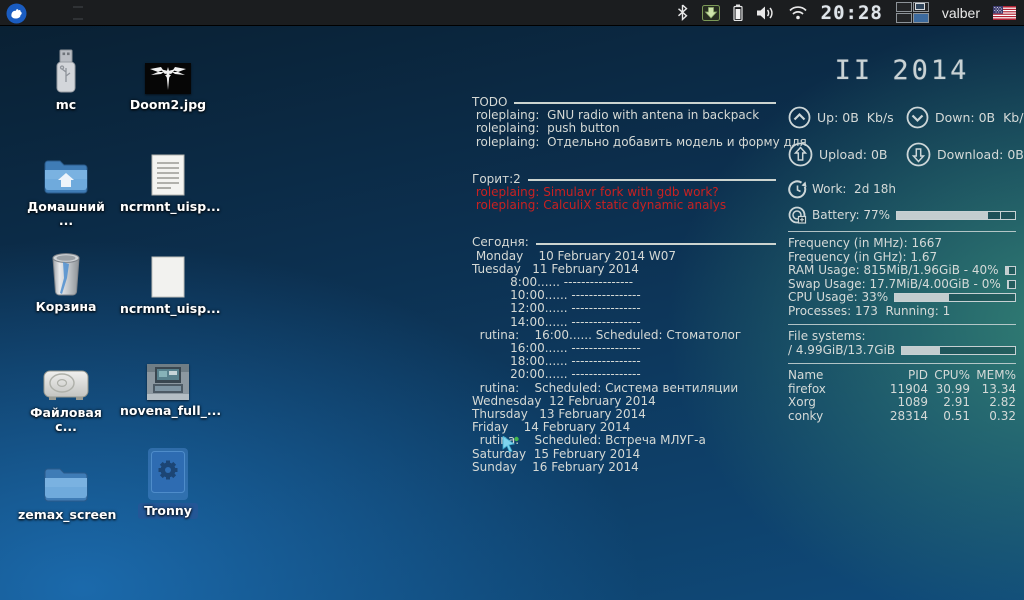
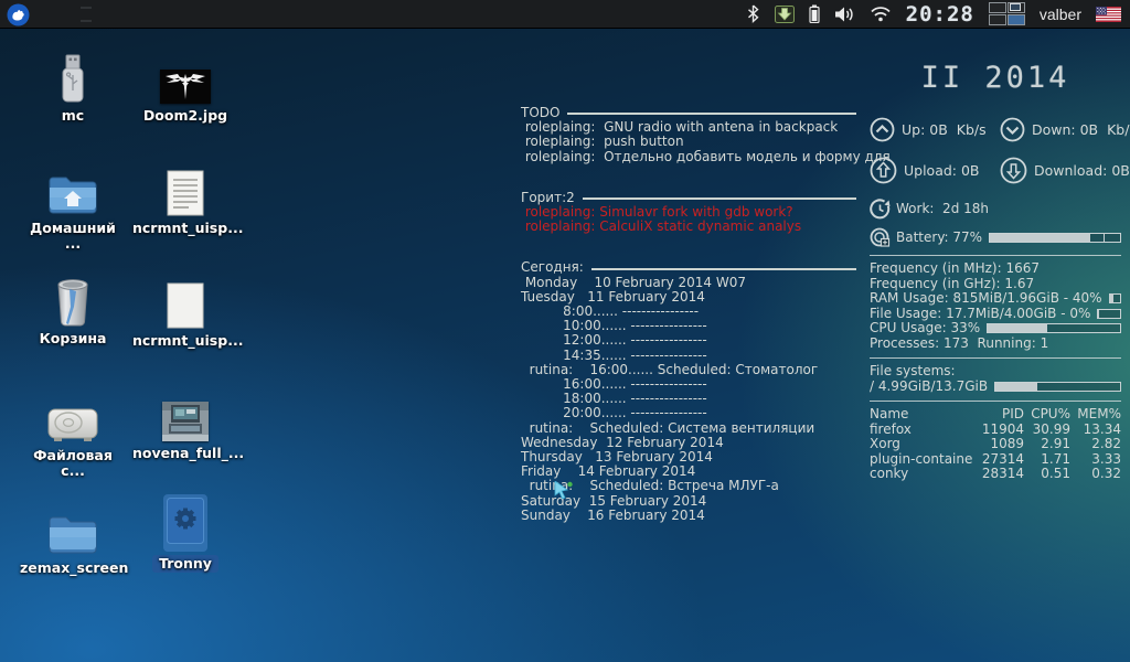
  20:28
  valber
  mc
  Doom2.jpg
  Домашний ...
  ncrmnt_uisp...
  Корзина
  ncrmnt_uisp...
  Файловая с...
  novena_full_...
  zemax_screen
  Tronny
  TODO
  roleplaing: GNU radio with antena in backpack
  roleplaing: push button
  roleplaing: Отдельно добавить модель и форму
  Горит:2
  roleplaing: Simulavr fork with gdb work?
  roleplaing: CalculiX static dynamic analys
  Сегодня:
  Monday 10 February 2014 W07
  Tuesday 11 February 2014
  8:00...... ----------------
  10:00...... ----------------
  12:00...... ----------------
- 14:00...... ----------------
+ 14:35...... ----------------
  rutina: 16:00...... Scheduled: Стоматолог
  16:00...... ----------------
  18:00...... ----------------
  20:00...... ----------------
  rutina: Scheduled: Система вентиляции
  Wednesday 12 February 2014
  Thursday 13 February 2014
  Friday 14 February 2014
  rutia Scheduled: Встреча МЛУГ-а
  Saturday 15 February 2014
  Sunday 16 February 2014
  II 2014
  Up: 0B Kb/s
  Down: 0B Kb/
  Upload: 0B
  Download: 0B
  Work: 2d 18h
  Battery: 77%
  Frequency (in MHz): 1667
  Frequency (in GHz): 1.67
  RAM Usage: 815MiB/1.96GiB - 40%
- Swap Usage: 17.7MiB/4.00GiB - 0%
+ File Usage: 17.7MiB/4.00GiB - 0%
  CPU Usage: 33%
  Processes: 173 Running: 1
  File systems:
  / 4.99GiB/13.7GiB
  Name
  PID
  CPU%
  MEM%
  firefox
  11904
  30.99
  13.34
  Xorg
  1089
  2.91
  2.82
+ plugin-containe
+ 27314
+ 1.71
+ 3.33
  conky
  28314
  0.51
  0.32
